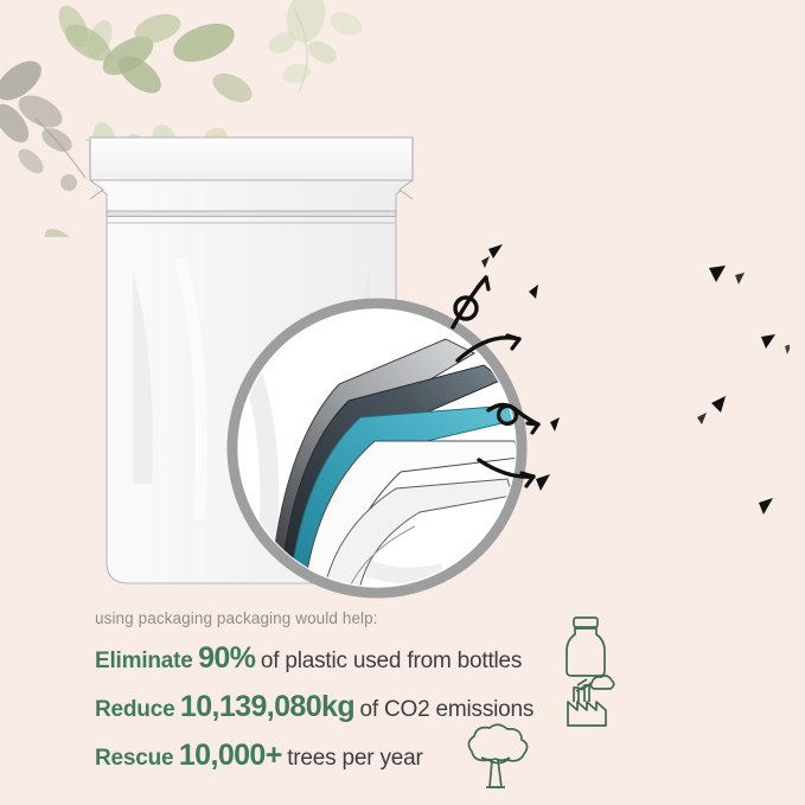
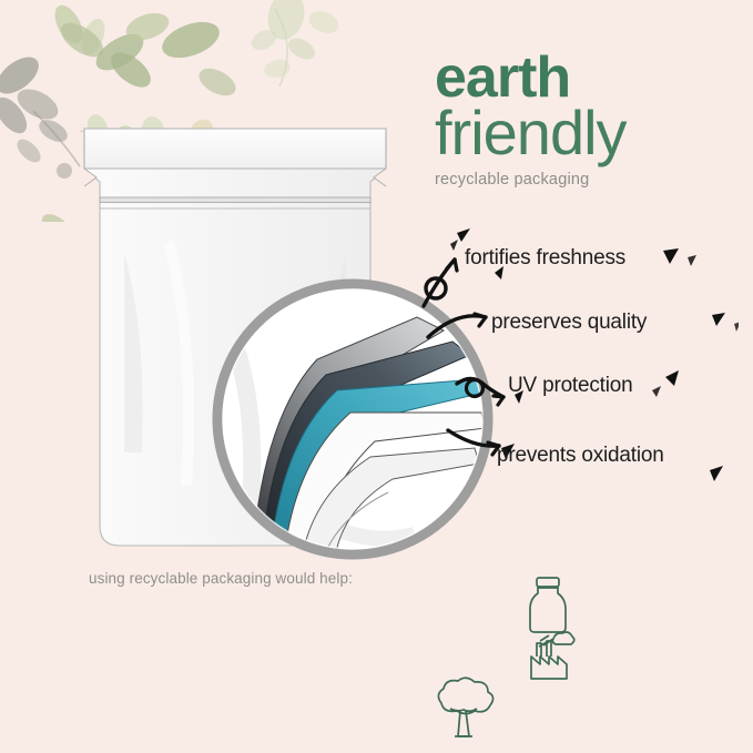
+ earth
+ friendly
+ recyclable packaging
+ fortifies freshness
+ preserves quality
+ UV protection
+ prevents oxidation
- using packaging packaging would help:
+ using recyclable packaging would help:
- Eliminate 90% of plastic used from bottles
- Reduce 10,139,080kg of CO2 emissions
- Rescue 10,000+ trees per year
